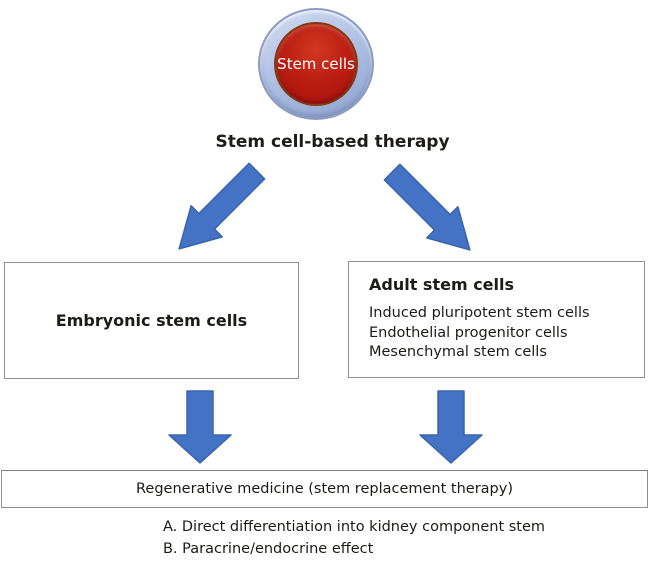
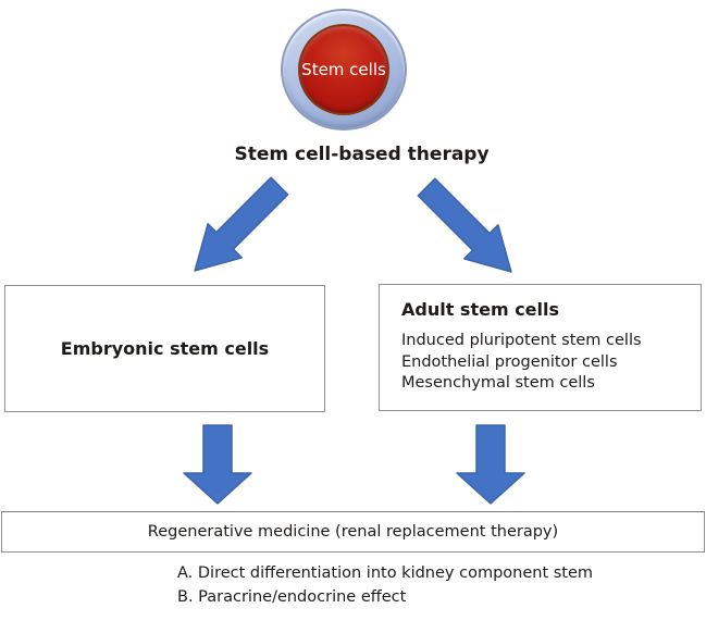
  Stem cells
  Stem cell-based therapy
  Embryonic stem cells
  Adult stem cells
  Induced pluripotent stem cells
  Endothelial progenitor cells
  Mesenchymal stem cells
- Regenerative medicine (stem replacement therapy)
+ Regenerative medicine (renal replacement therapy)
  A. Direct differentiation into kidney component stem
  B. Paracrine/endocrine effect
